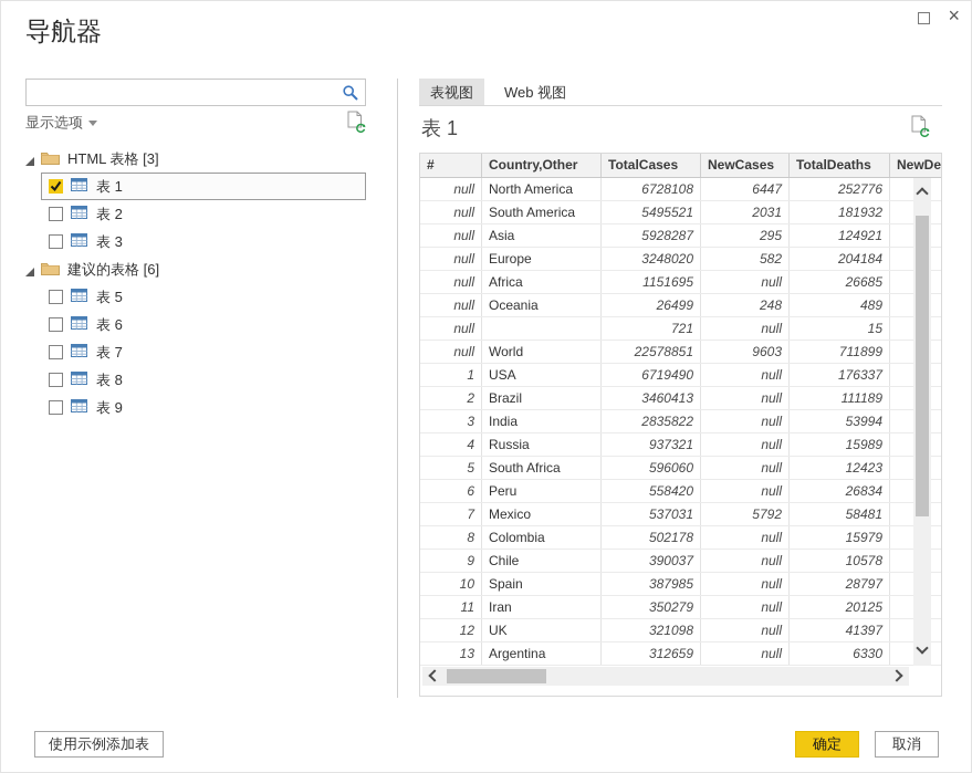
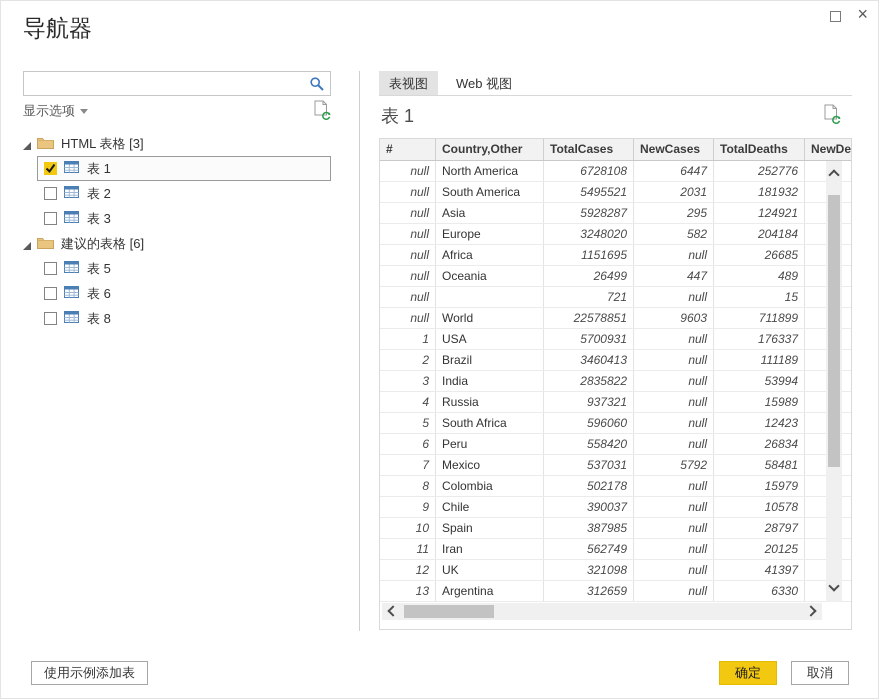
  ×
  导航器
  显示选项
  HTML 表格 [3]
  表 1
  表 2
  表 3
  建议的表格 [6]
  表 5
  表 6
- 表 7
  表 8
- 表 9
  表视图
  Web 视图
  表 1
  #
  Country,Other
  TotalCases
  NewCases
  TotalDeaths
  null
  North America
  6728108
  6447
  252776
  null
  South America
  5495521
  2031
  181932
  null
  Asia
  5928287
  295
  124921
  null
  Europe
  3248020
  582
  204184
  null
  Africa
  1151695
  null
  26685
  null
  Oceania
  26499
- 248
+ 447
  489
  null
  721
  null
  15
  null
  World
  22578851
  9603
  711899
  1
  USA
- 6719490
+ 5700931
  null
  176337
  2
  Brazil
  3460413
  null
  111189
  3
  India
  2835822
  null
  53994
  4
  Russia
  937321
  null
  15989
  5
  South Africa
  596060
  null
  12423
  6
  Peru
  558420
  null
  26834
  7
  Mexico
  537031
  5792
  58481
  8
  Colombia
  502178
  null
  15979
  9
  Chile
  390037
  null
  10578
  10
  Spain
  387985
  null
  28797
  11
  Iran
- 350279
+ 562749
  null
  20125
  12
  UK
  321098
  null
  41397
  13
  Argentina
  312659
  null
  6330
  使用示例添加表
  确定
  取消
